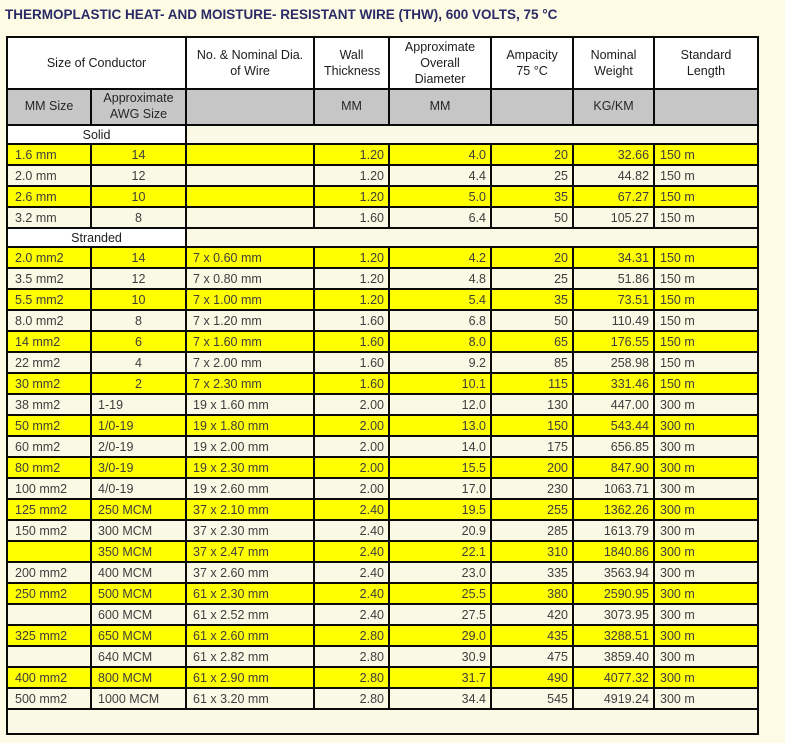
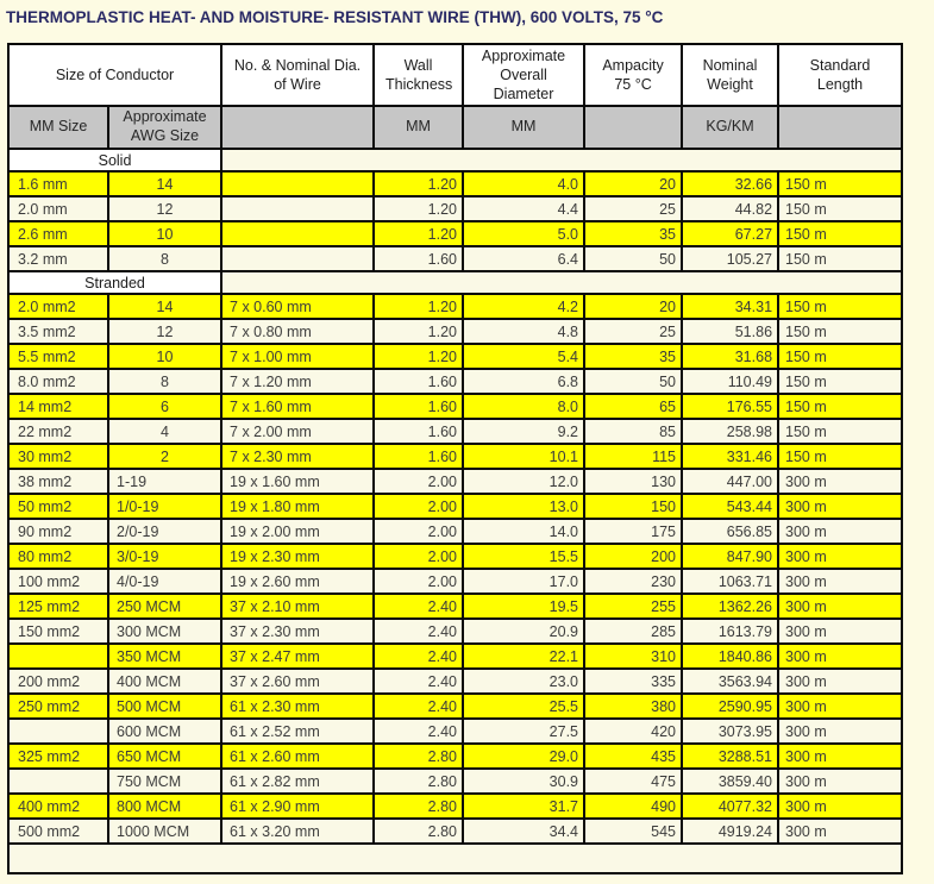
  THERMOPLASTIC HEAT- AND MOISTURE- RESISTANT WIRE (THW), 600 VOLTS, 75 °C
  Size of Conductor	No. & Nominal Dia. of Wire	Wall Thickness	Approximate Overall Diameter	Ampacity 75 °C	Nominal Weight	Standard Length
  MM Size	Approximate AWG Size		MM	MM		KG/KM
  Solid
  1.6 mm	14		1.20	4.0	20	32.66	150 m
  2.0 mm	12		1.20	4.4	25	44.82	150 m
  2.6 mm	10		1.20	5.0	35	67.27	150 m
  3.2 mm	8		1.60	6.4	50	105.27	150 m
  Stranded
  2.0 mm2	14	7 x 0.60 mm	1.20	4.2	20	34.31	150 m
  3.5 mm2	12	7 x 0.80 mm	1.20	4.8	25	51.86	150 m
- 5.5 mm2	10	7 x 1.00 mm	1.20	5.4	35	73.51	150 m
+ 5.5 mm2	10	7 x 1.00 mm	1.20	5.4	35	31.68	150 m
  8.0 mm2	8	7 x 1.20 mm	1.60	6.8	50	110.49	150 m
  14 mm2	6	7 x 1.60 mm	1.60	8.0	65	176.55	150 m
  22 mm2	4	7 x 2.00 mm	1.60	9.2	85	258.98	150 m
  30 mm2	2	7 x 2.30 mm	1.60	10.1	115	331.46	150 m
  38 mm2	1-19	19 x 1.60 mm	2.00	12.0	130	447.00	300 m
  50 mm2	1/0-19	19 x 1.80 mm	2.00	13.0	150	543.44	300 m
- 60 mm2	2/0-19	19 x 2.00 mm	2.00	14.0	175	656.85	300 m
+ 90 mm2	2/0-19	19 x 2.00 mm	2.00	14.0	175	656.85	300 m
  80 mm2	3/0-19	19 x 2.30 mm	2.00	15.5	200	847.90	300 m
  100 mm2	4/0-19	19 x 2.60 mm	2.00	17.0	230	1063.71	300 m
  125 mm2	250 MCM	37 x 2.10 mm	2.40	19.5	255	1362.26	300 m
  150 mm2	300 MCM	37 x 2.30 mm	2.40	20.9	285	1613.79	300 m
  	350 MCM	37 x 2.47 mm	2.40	22.1	310	1840.86	300 m
  200 mm2	400 MCM	37 x 2.60 mm	2.40	23.0	335	3563.94	300 m
  250 mm2	500 MCM	61 x 2.30 mm	2.40	25.5	380	2590.95	300 m
  	600 MCM	61 x 2.52 mm	2.40	27.5	420	3073.95	300 m
  325 mm2	650 MCM	61 x 2.60 mm	2.80	29.0	435	3288.51	300 m
- 	640 MCM	61 x 2.82 mm	2.80	30.9	475	3859.40	300 m
+ 	750 MCM	61 x 2.82 mm	2.80	30.9	475	3859.40	300 m
  400 mm2	800 MCM	61 x 2.90 mm	2.80	31.7	490	4077.32	300 m
  500 mm2	1000 MCM	61 x 3.20 mm	2.80	34.4	545	4919.24	300 m
